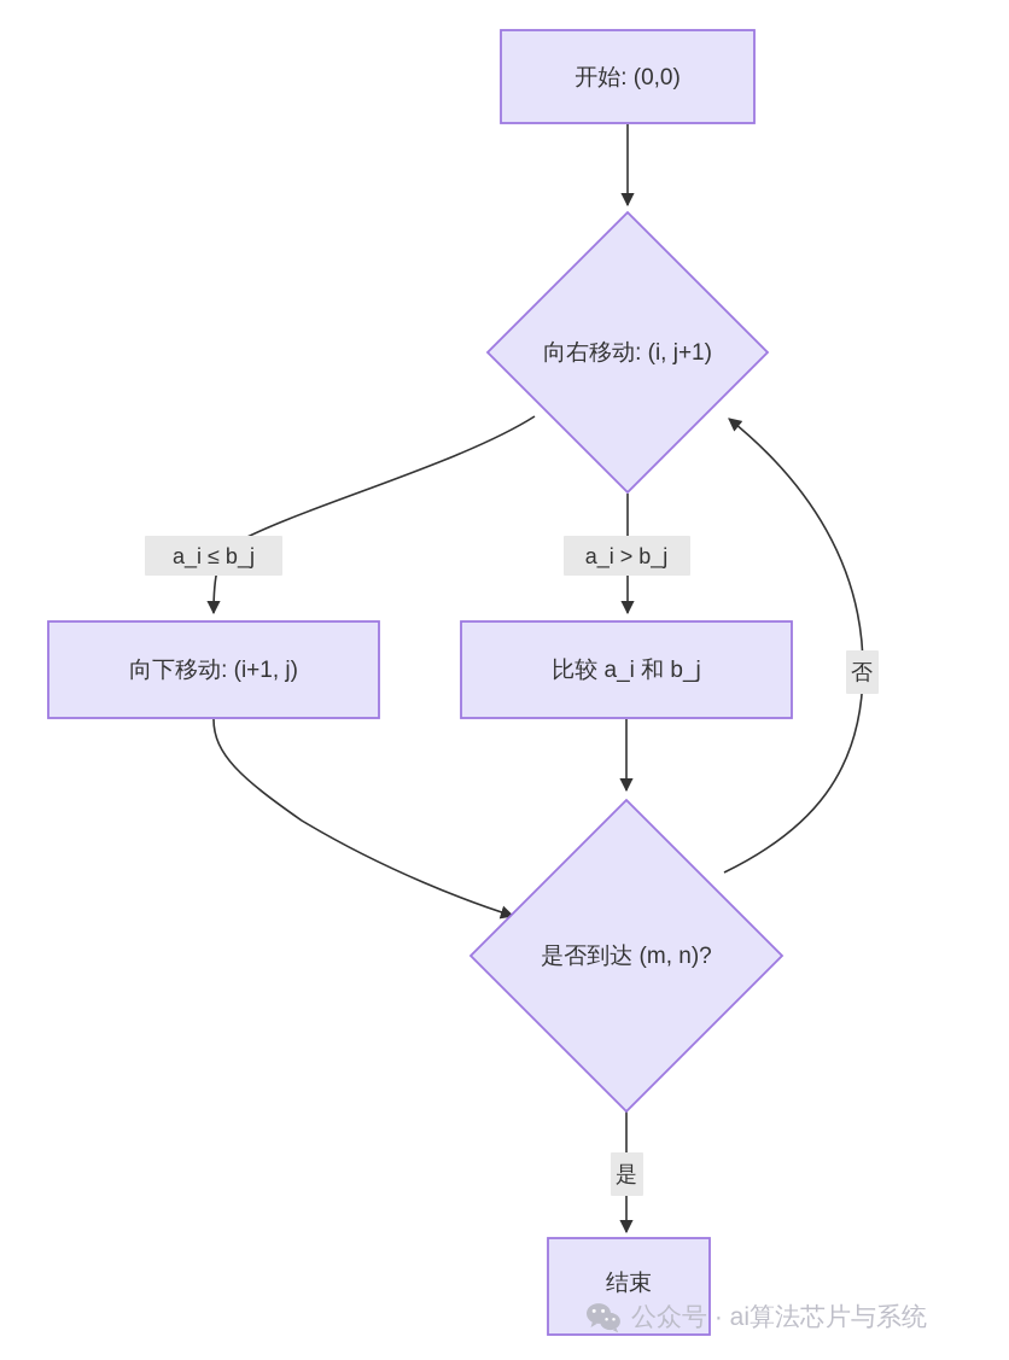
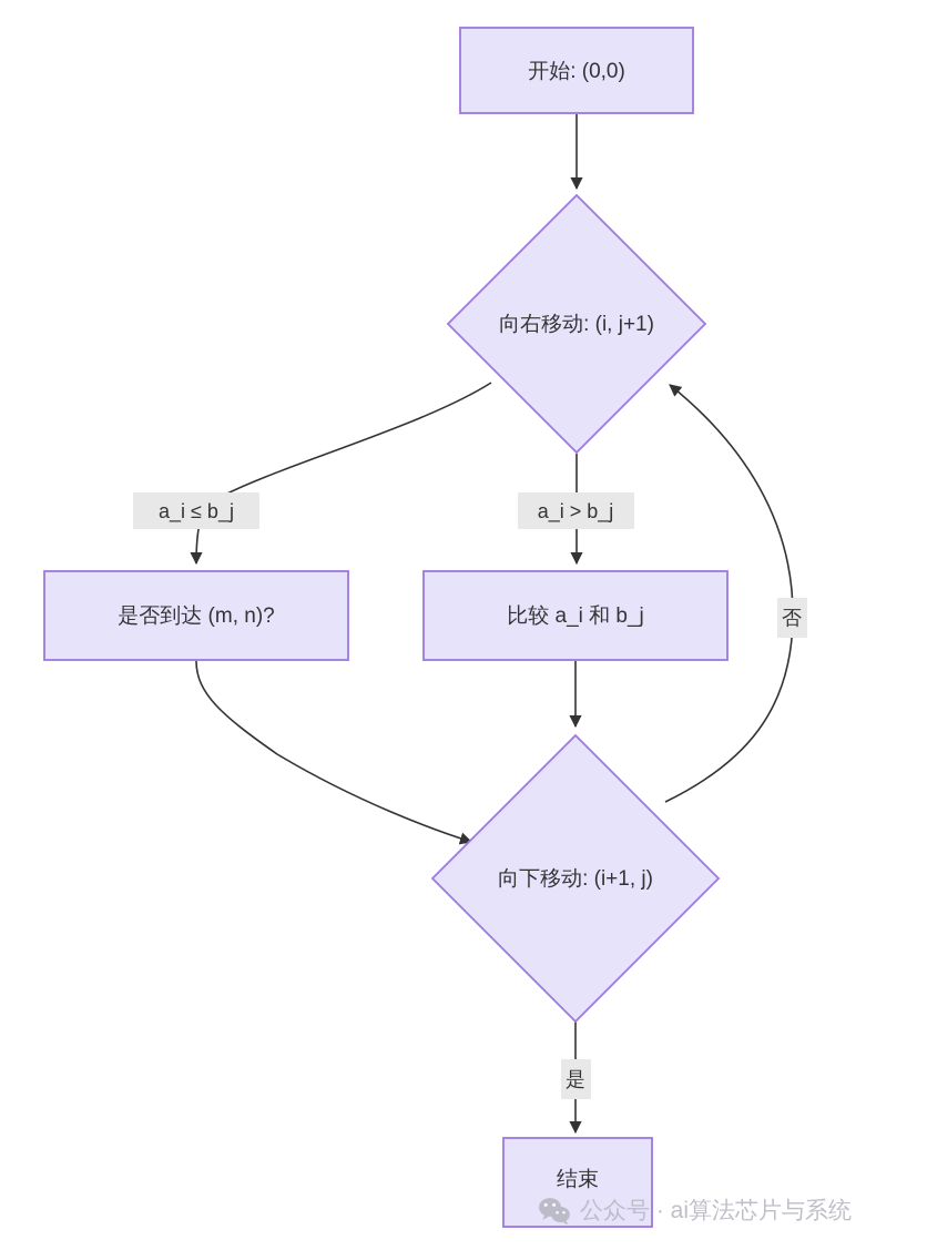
  a_i ≤ b_j
  a_i > b_j
  否
  是
  开始: (0,0)
  向右移动: (i, j+1)
- 向下移动: (i+1, j)
+ 是否到达 (m, n)?
  比较 a_i 和 b_j
- 是否到达 (m, n)?
+ 向下移动: (i+1, j)
  结束
  公众号 · ai算法芯片与系统
